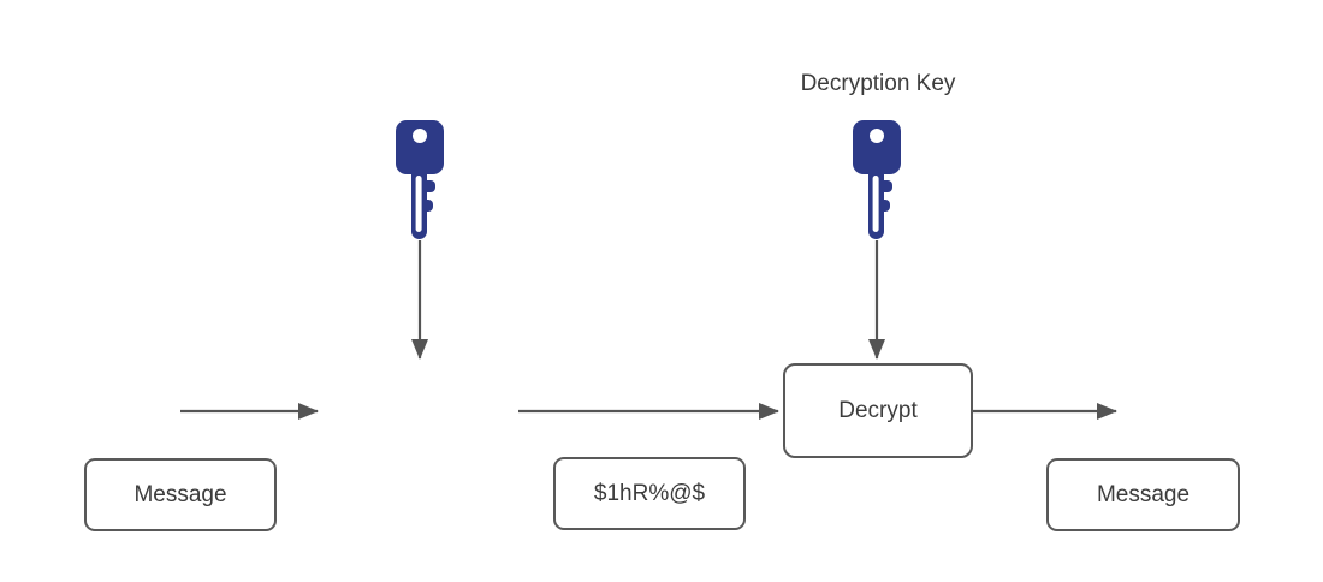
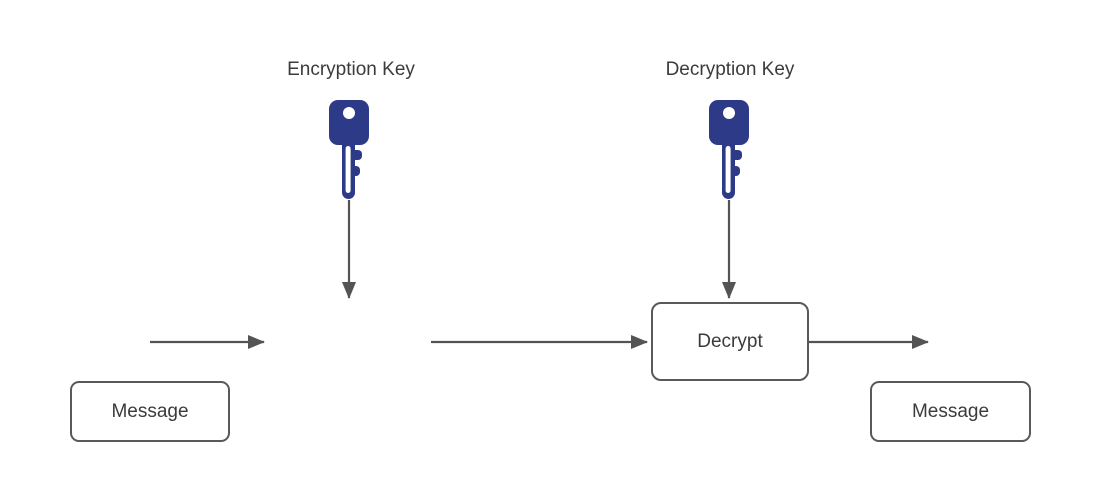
+ Encryption Key
  Decryption Key
  Decrypt
  Message
- $1hR%@$
  Message
